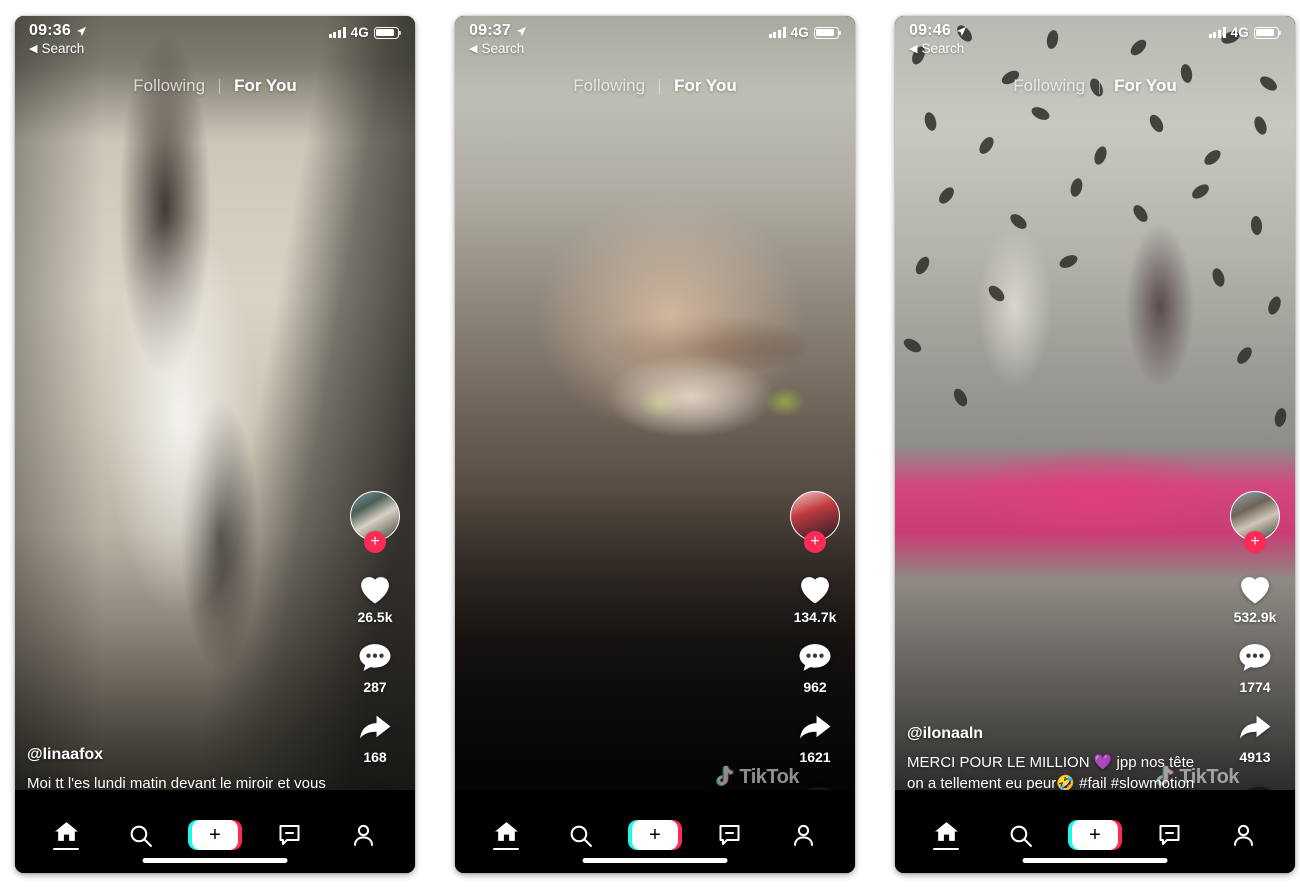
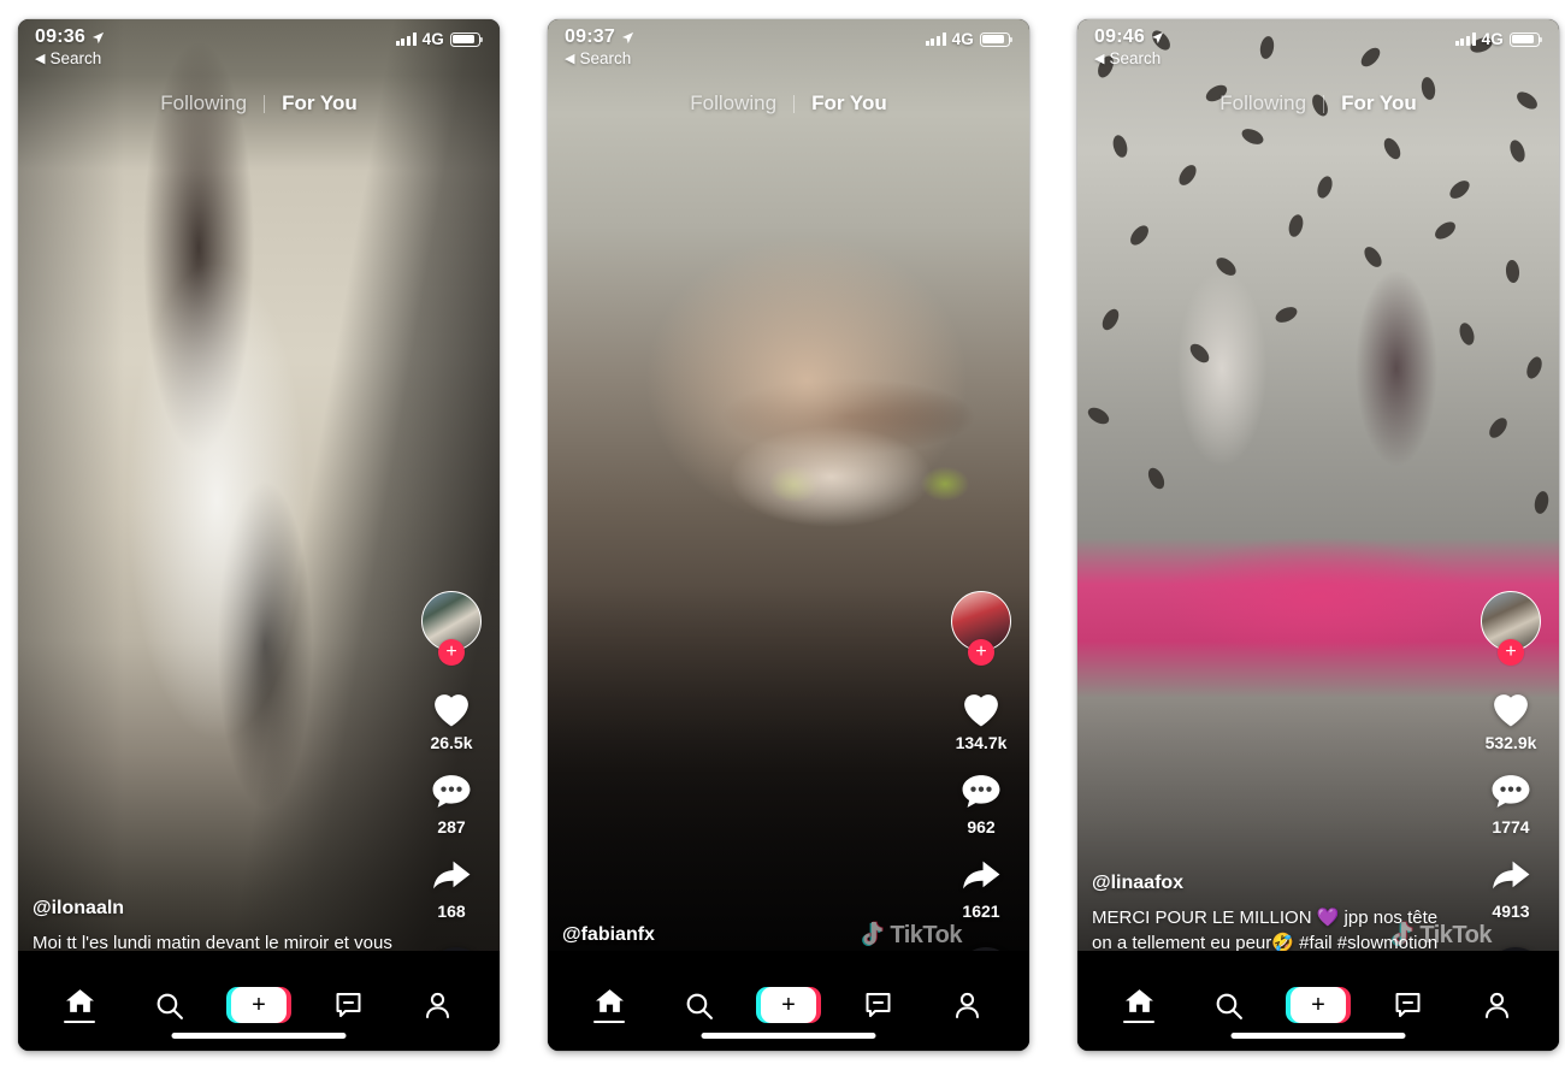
  09:36
  ◀
  Search
  4G
  Following
  For You
  +
  26.5k
  287
  168
- @linaafox
+ @ilonaaln
  +
  09:37
  ◀
  Search
  4G
  Following
  For You
  +
  134.7k
  962
  1621
  TikTok
+ @fabianfx
  +
  09:46
  ◀
  Search
  4G
  Following
  For You
  +
  532.9k
  1774
  4913
  TikTok
- @ilonaaln
+ @linaafox
  MERCI POUR LE MILLION 💜 jpp nos tête on a tellement eu peur🤣 #fail #slowmotion
  +
